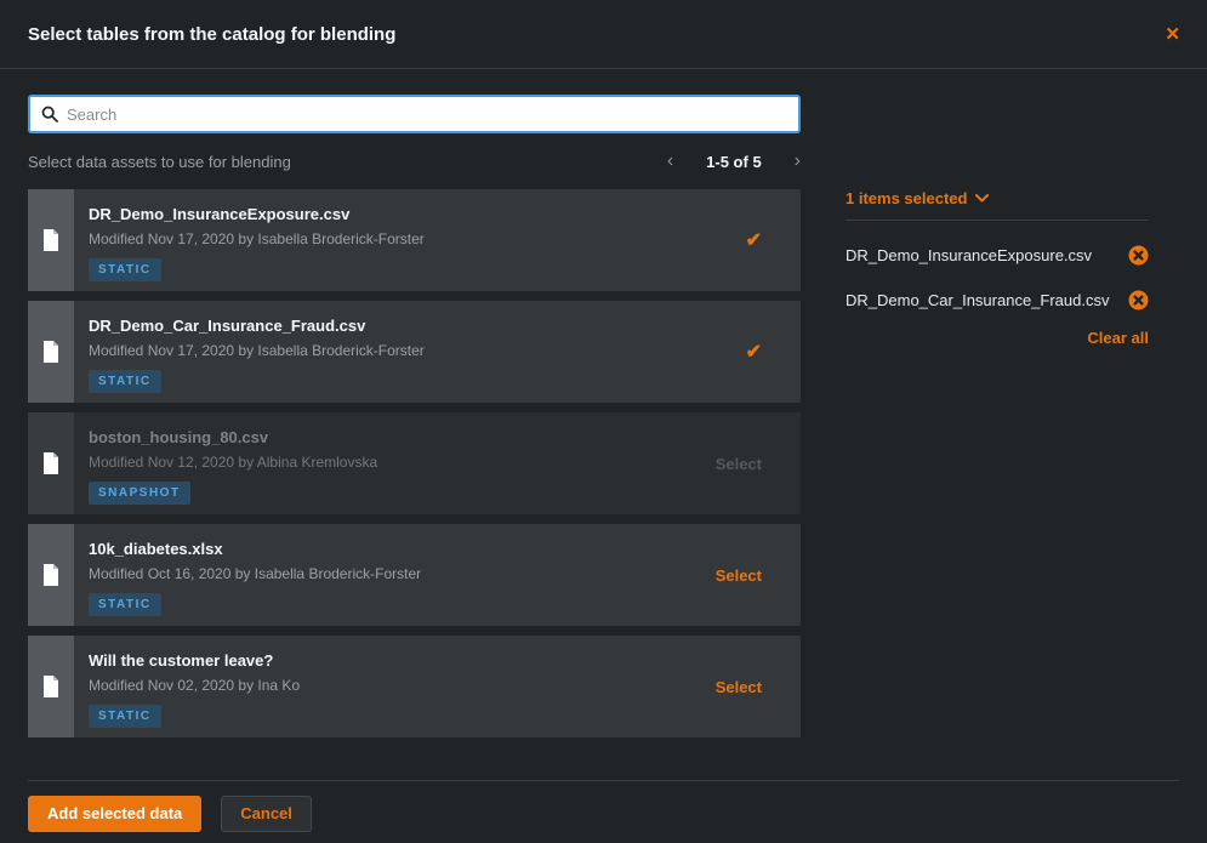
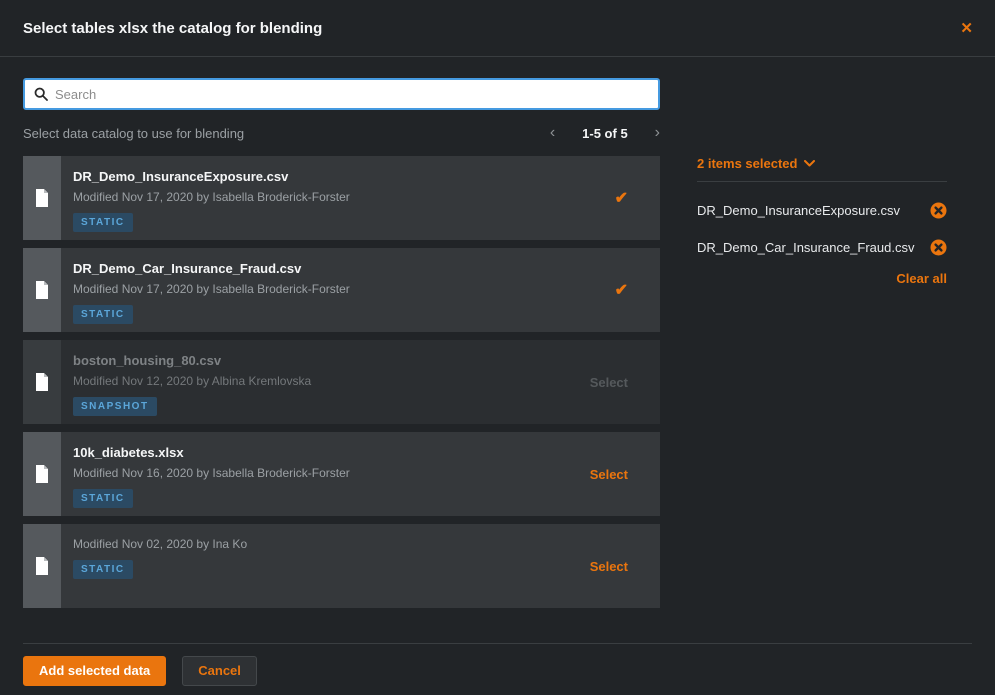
- Select tables from the catalog for blending
+ Select tables xlsx the catalog for blending
  ✕
  Search
- Select data assets to use for blending
+ Select data catalog to use for blending
  ‹
  1-5 of 5
  ›
  DR_Demo_InsuranceExposure.csv
  Modified Nov 17, 2020 by Isabella Broderick-Forster
  STATIC
  ✔
  DR_Demo_Car_Insurance_Fraud.csv
  Modified Nov 17, 2020 by Isabella Broderick-Forster
  STATIC
  ✔
  boston_housing_80.csv
  Modified Nov 12, 2020 by Albina Kremlovska
  SNAPSHOT
  Select
  10k_diabetes.xlsx
- Modified Oct 16, 2020 by Isabella Broderick-Forster
+ Modified Nov 16, 2020 by Isabella Broderick-Forster
  STATIC
  Select
- Will the customer leave?
  Modified Nov 02, 2020 by Ina Ko
  STATIC
  Select
- 1 items selected
+ 2 items selected
  DR_Demo_InsuranceExposure.csv
  DR_Demo_Car_Insurance_Fraud.csv
  Clear all
  Add selected data
  Cancel
